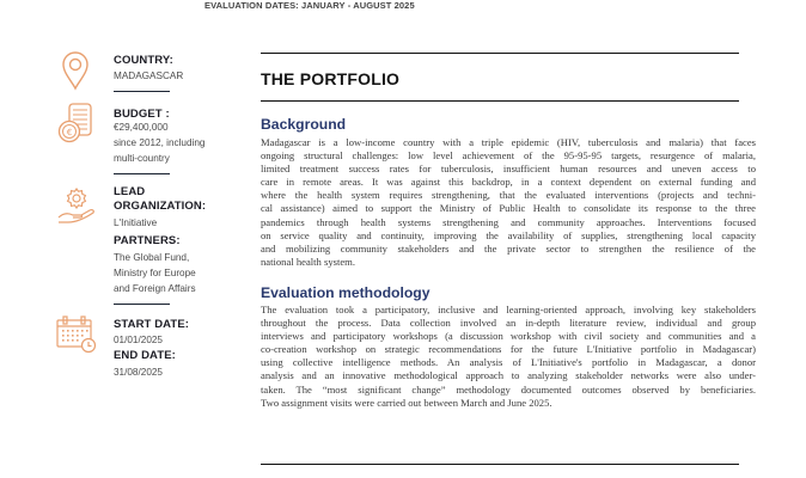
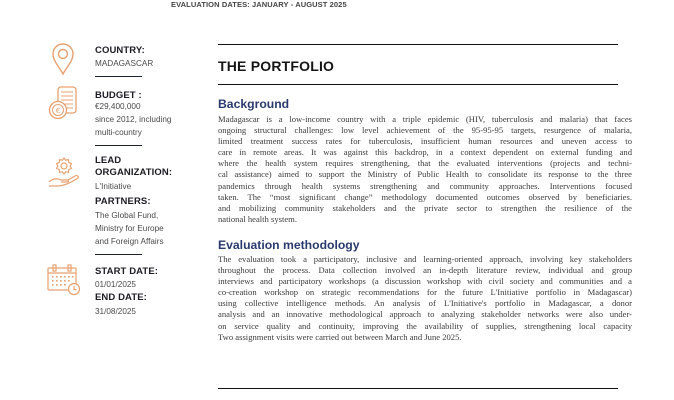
  EVALUATION DATES: JANUARY - AUGUST 2025
  COUNTRY:
  MADAGASCAR
  €
  BUDGET :
  €29,400,000
  since 2012, including
  multi-country
  LEAD
  ORGANIZATION:
  L'Initiative
  PARTNERS:
  The Global Fund,
  Ministry for Europe
  and Foreign Affairs
  START DATE:
  01/01/2025
  END DATE:
  31/08/2025
  THE PORTFOLIO
  Background
  Madagascar is a low-income country with a triple epidemic (HIV, tuberculosis and malaria) that faces
  ongoing structural challenges: low level achievement of the 95-95-95 targets, resurgence of malaria,
  limited treatment success rates for tuberculosis, insufficient human resources and uneven access to
  care in remote areas. It was against this backdrop, in a context dependent on external funding and
  where the health system requires strengthening, that the evaluated interventions (projects and techni-
  cal assistance) aimed to support the Ministry of Public Health to consolidate its response to the three
  pandemics through health systems strengthening and community approaches. Interventions focused
- on service quality and continuity, improving the availability of supplies, strengthening local capacity
+ taken. The “most significant change” methodology documented outcomes observed by beneficiaries.
  and mobilizing community stakeholders and the private sector to strengthen the resilience of the
  national health system.
  Evaluation methodology
  The evaluation took a participatory, inclusive and learning-oriented approach, involving key stakeholders
  throughout the process. Data collection involved an in-depth literature review, individual and group
  interviews and participatory workshops (a discussion workshop with civil society and communities and a
  co-creation workshop on strategic recommendations for the future L'Initiative portfolio in Madagascar)
  using collective intelligence methods. An analysis of L'Initiative's portfolio in Madagascar, a donor
  analysis and an innovative methodological approach to analyzing stakeholder networks were also under-
- taken. The “most significant change” methodology documented outcomes observed by beneficiaries.
+ on service quality and continuity, improving the availability of supplies, strengthening local capacity
  Two assignment visits were carried out between March and June 2025.
